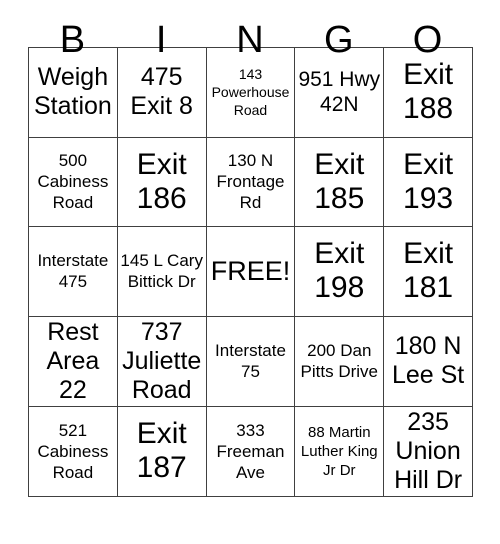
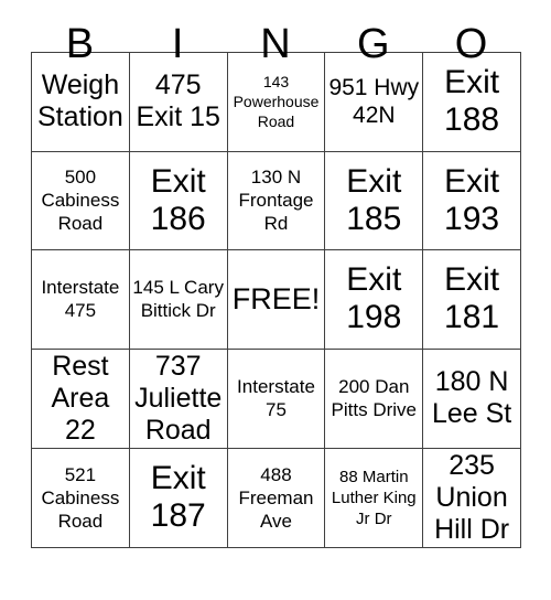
  B
  I
  N
  G
  O
- Weigh Station	475 Exit 8	143 Powerhouse Road	951 Hwy 42N	Exit 188
+ Weigh Station	475 Exit 15	143 Powerhouse Road	951 Hwy 42N	Exit 188
  500 Cabiness Road	Exit 186	130 N Frontage Rd	Exit 185	Exit 193
  Interstate 475	145 L Cary Bittick Dr	FREE!	Exit 198	Exit 181
  Rest Area 22	737 Juliette Road	Interstate 75	200 Dan Pitts Drive	180 N Lee St
- 521 Cabiness Road	Exit 187	333 Freeman Ave	88 Martin Luther King Jr Dr	235 Union Hill Dr
+ 521 Cabiness Road	Exit 187	488 Freeman Ave	88 Martin Luther King Jr Dr	235 Union Hill Dr
